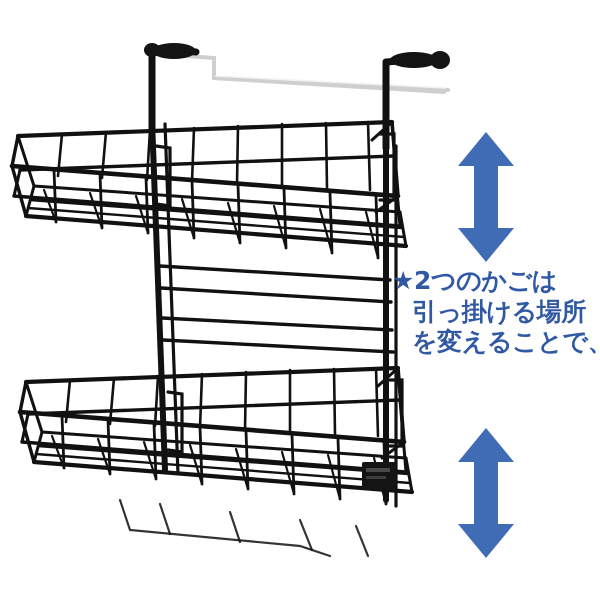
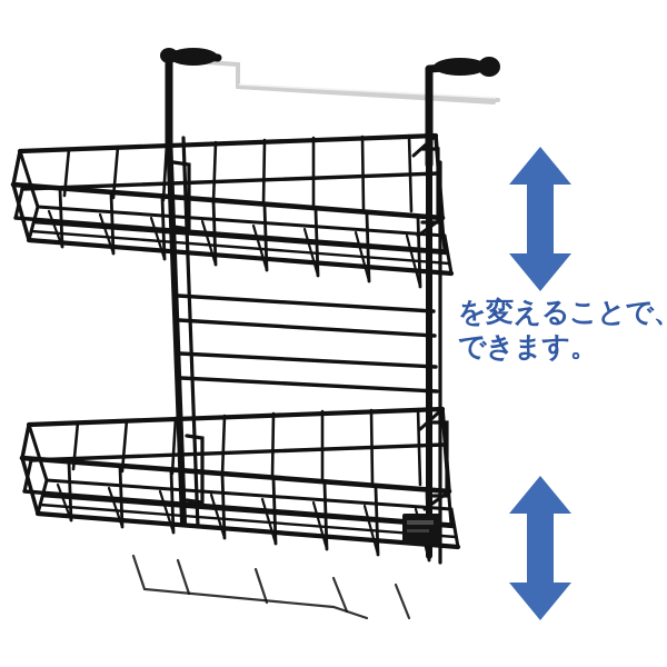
- ★2つのかごは
- 引っ掛ける場所
  を変えることで
+ できます。
